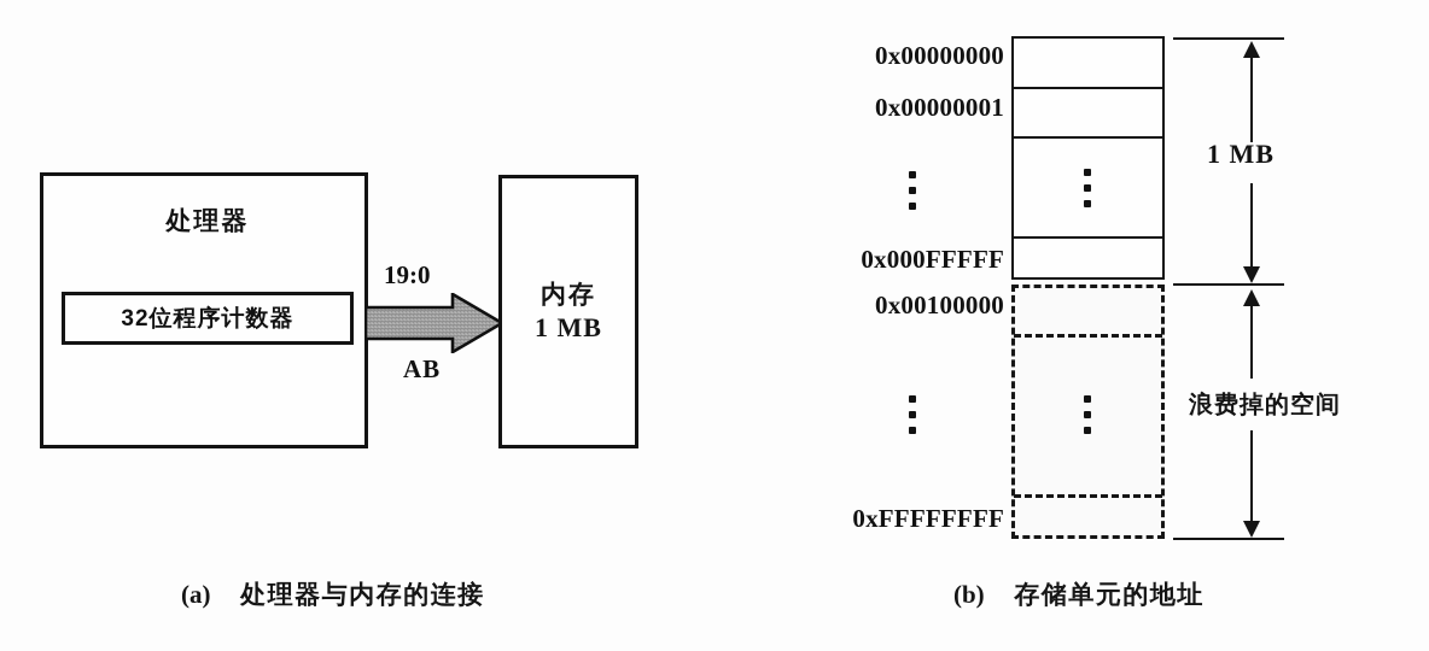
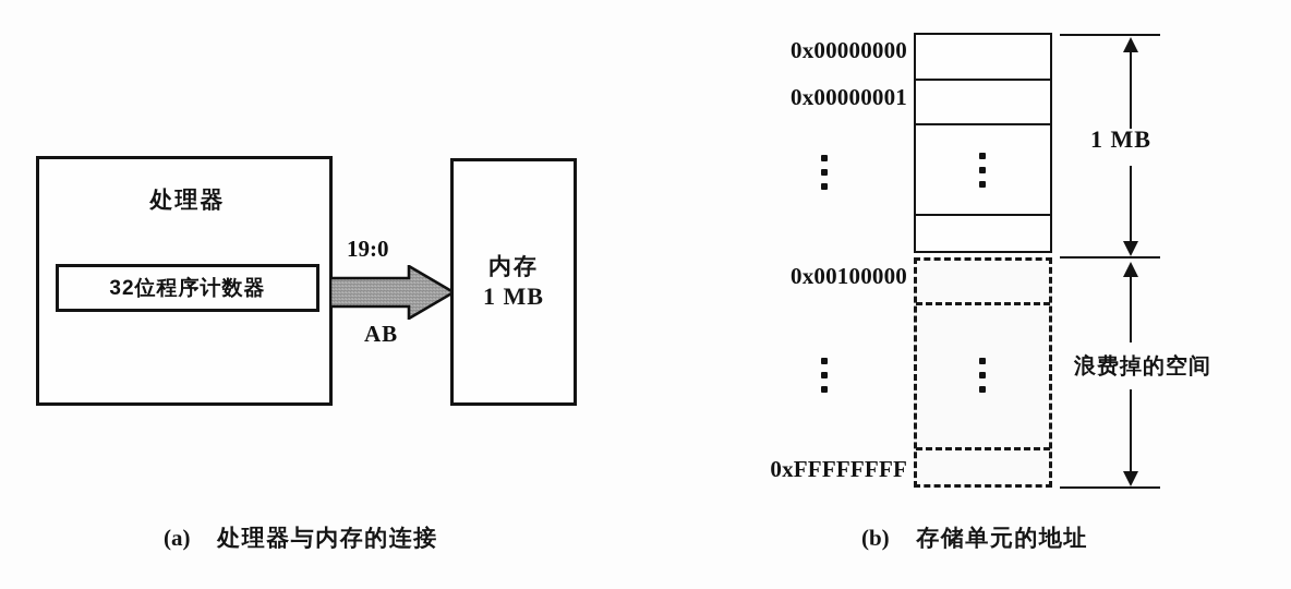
  处理器
  32位程序计数器
  19:0
  AB
  内存
  1 MB
  0x00000000
  0x00000001
- 0x000FFFFF
  0x00100000
  0xFFFFFFFF
  1 MB
  浪费掉的空间
  (a) 处理器与内存的连接
  (b) 存储单元的地址
